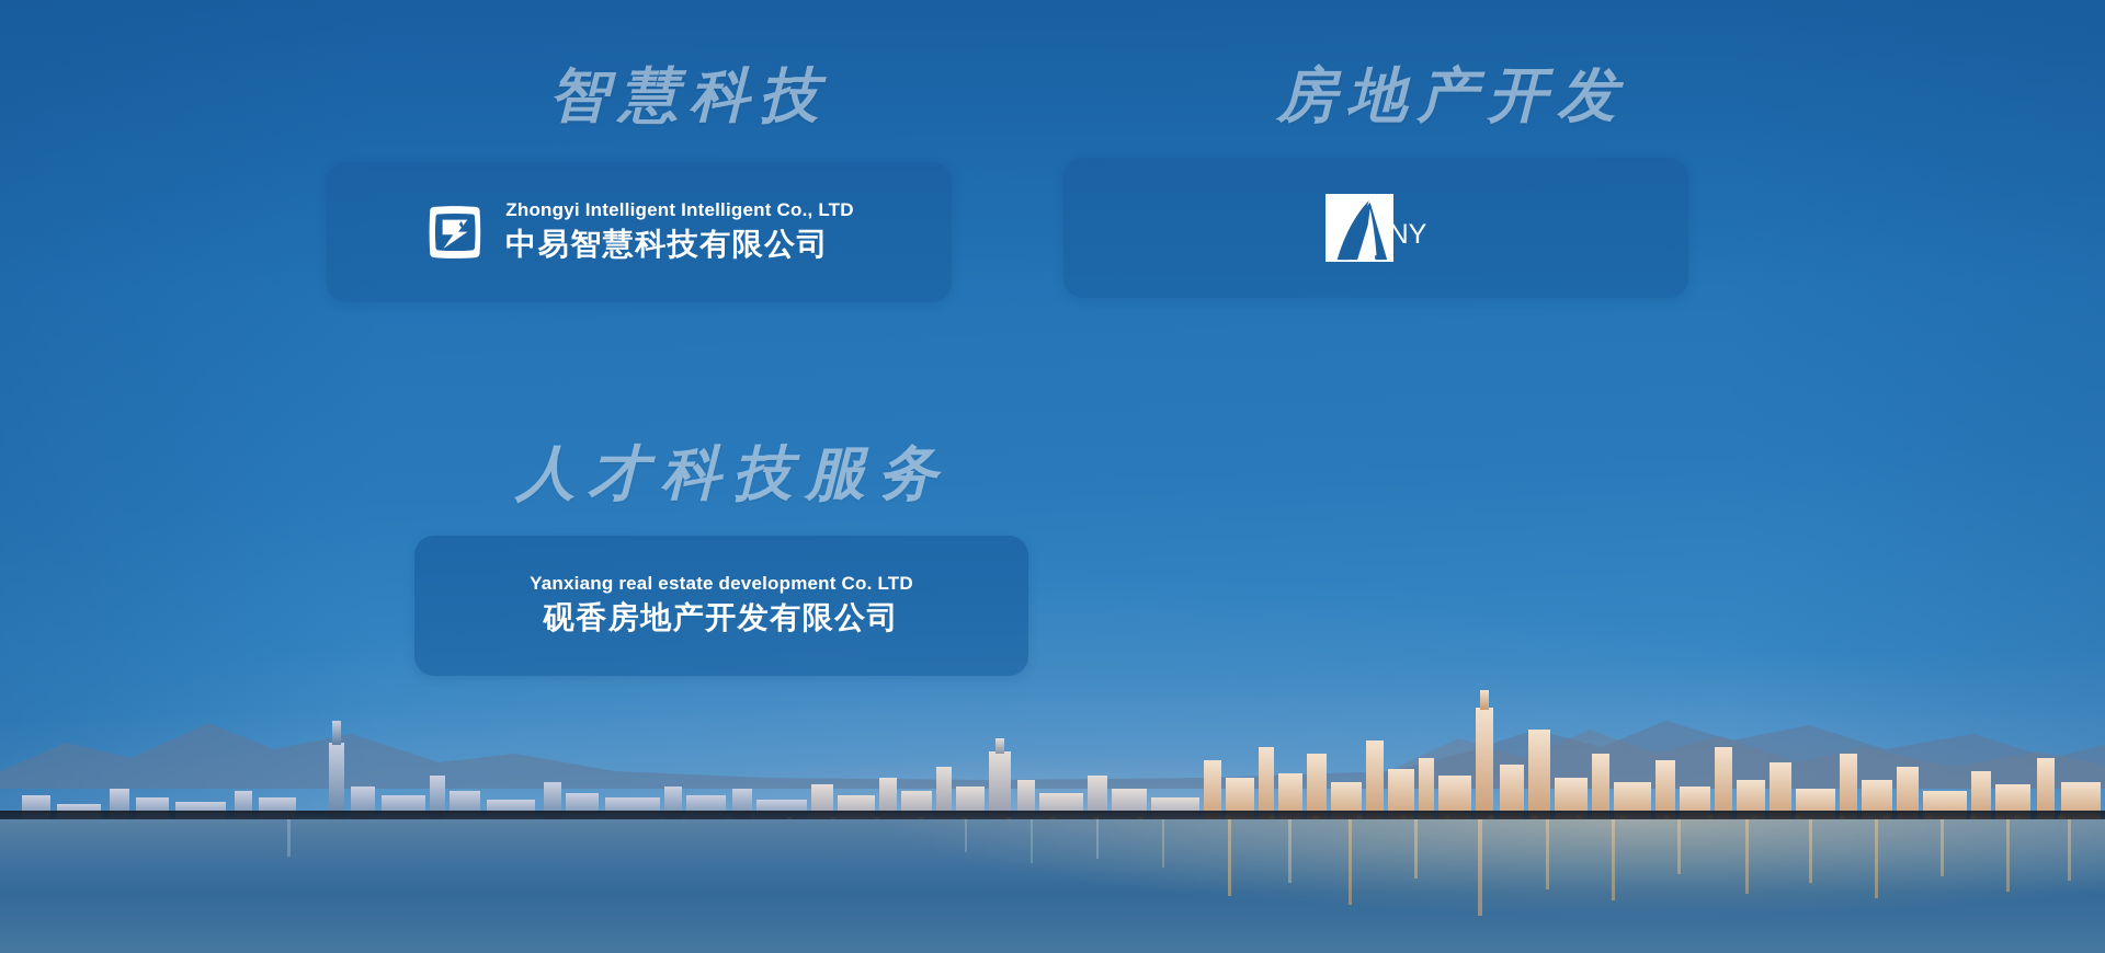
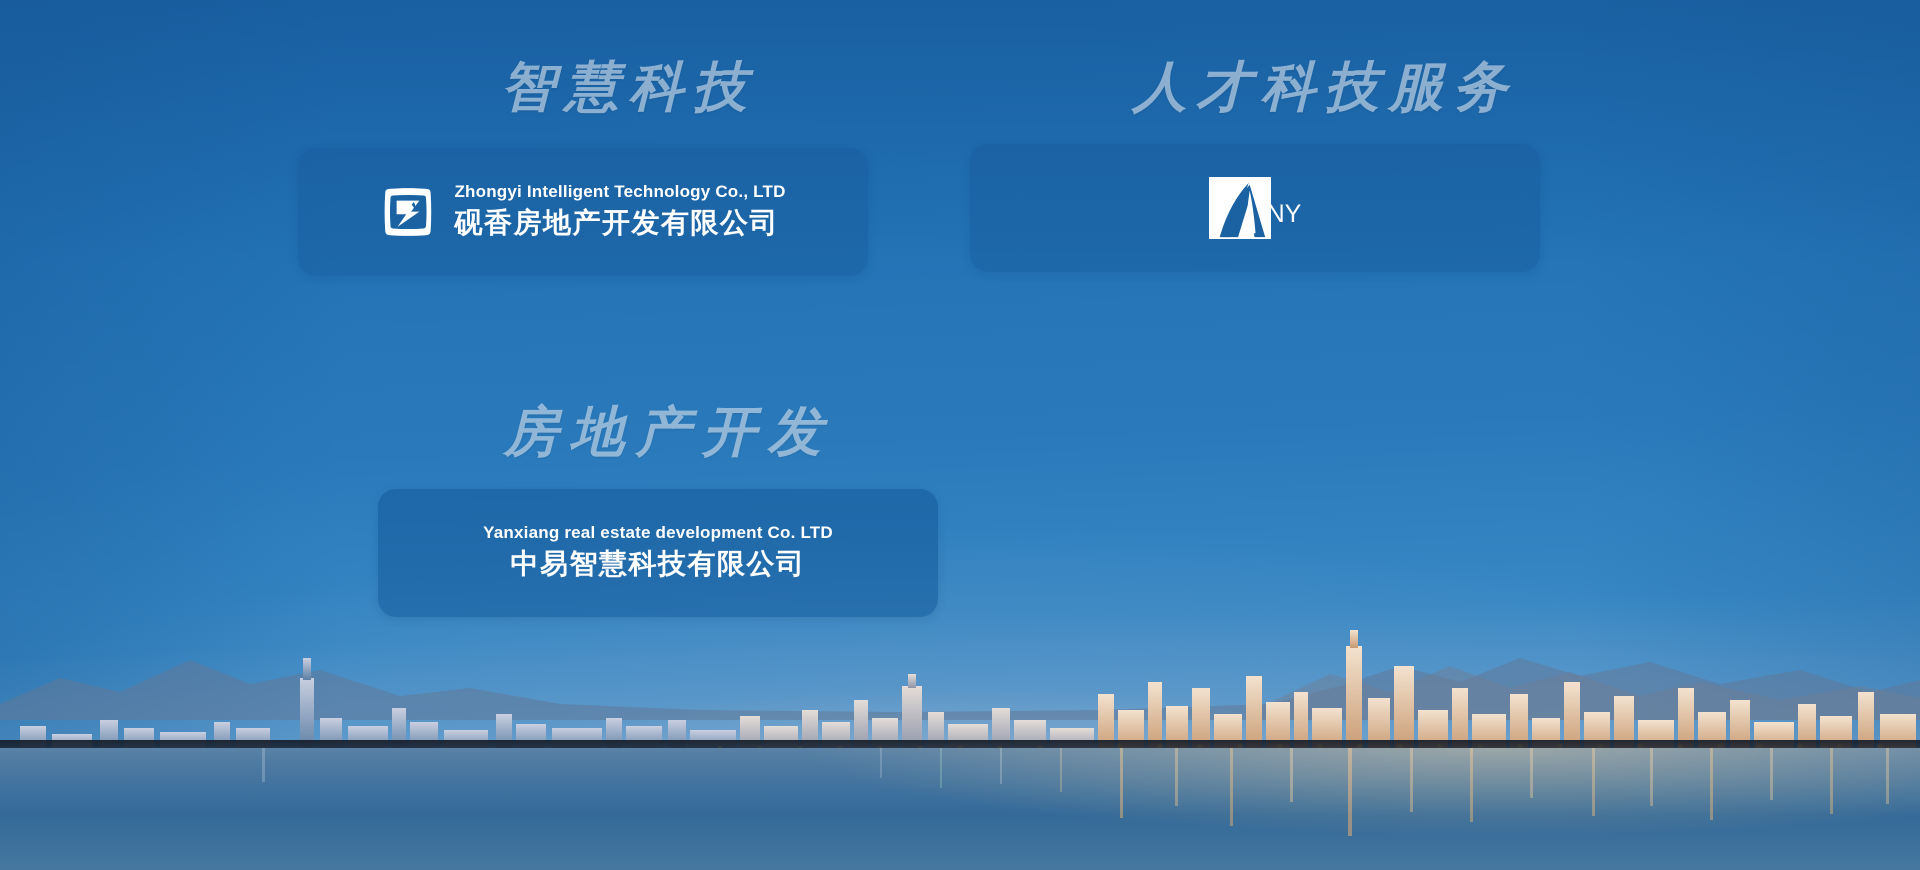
  智慧科技
- Zhongyi Intelligent Intelligent Co., LTD
+ Zhongyi Intelligent Technology Co., LTD
- 中易智慧科技有限公司
+ 砚香房地产开发有限公司
- 房地产开发
+ 人才科技服务
  NY
- 人才科技服务
+ 房地产开发
  Yanxiang real estate development Co. LTD
- 砚香房地产开发有限公司
+ 中易智慧科技有限公司
